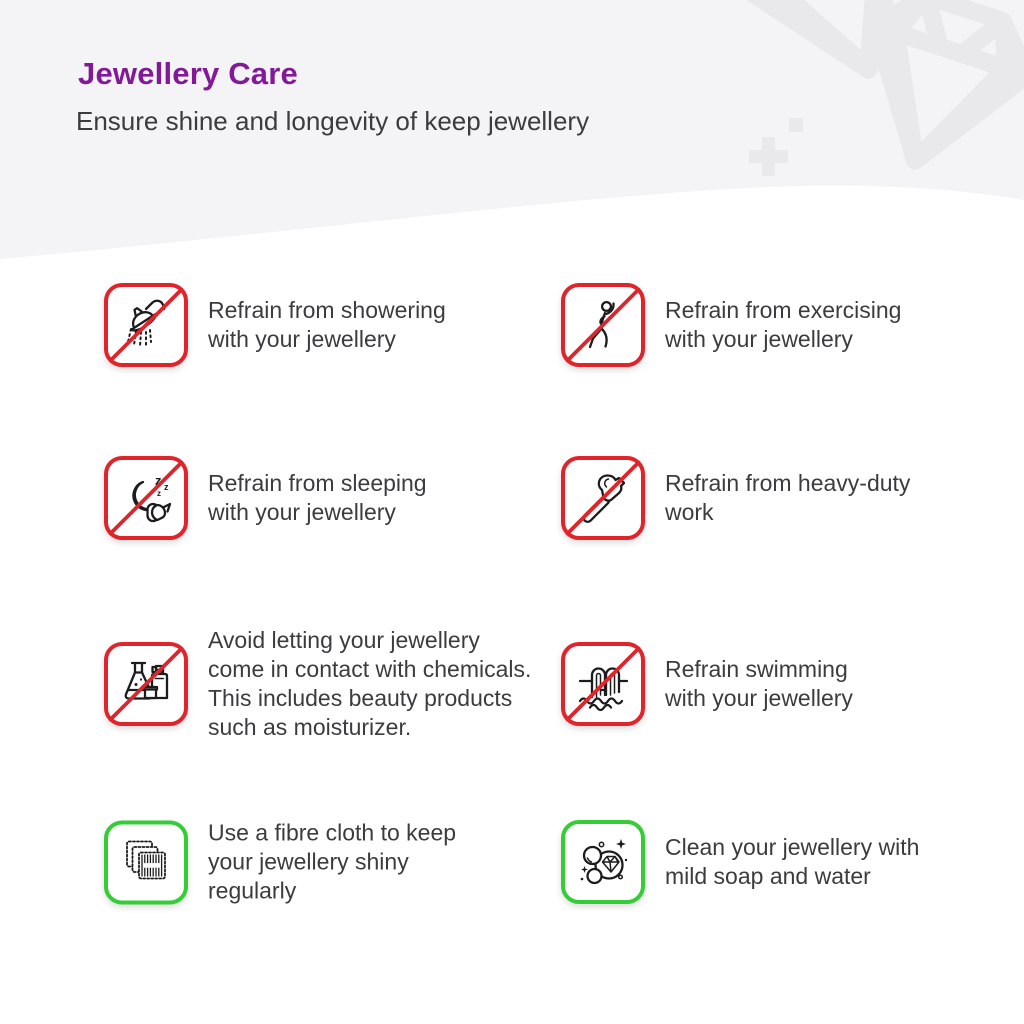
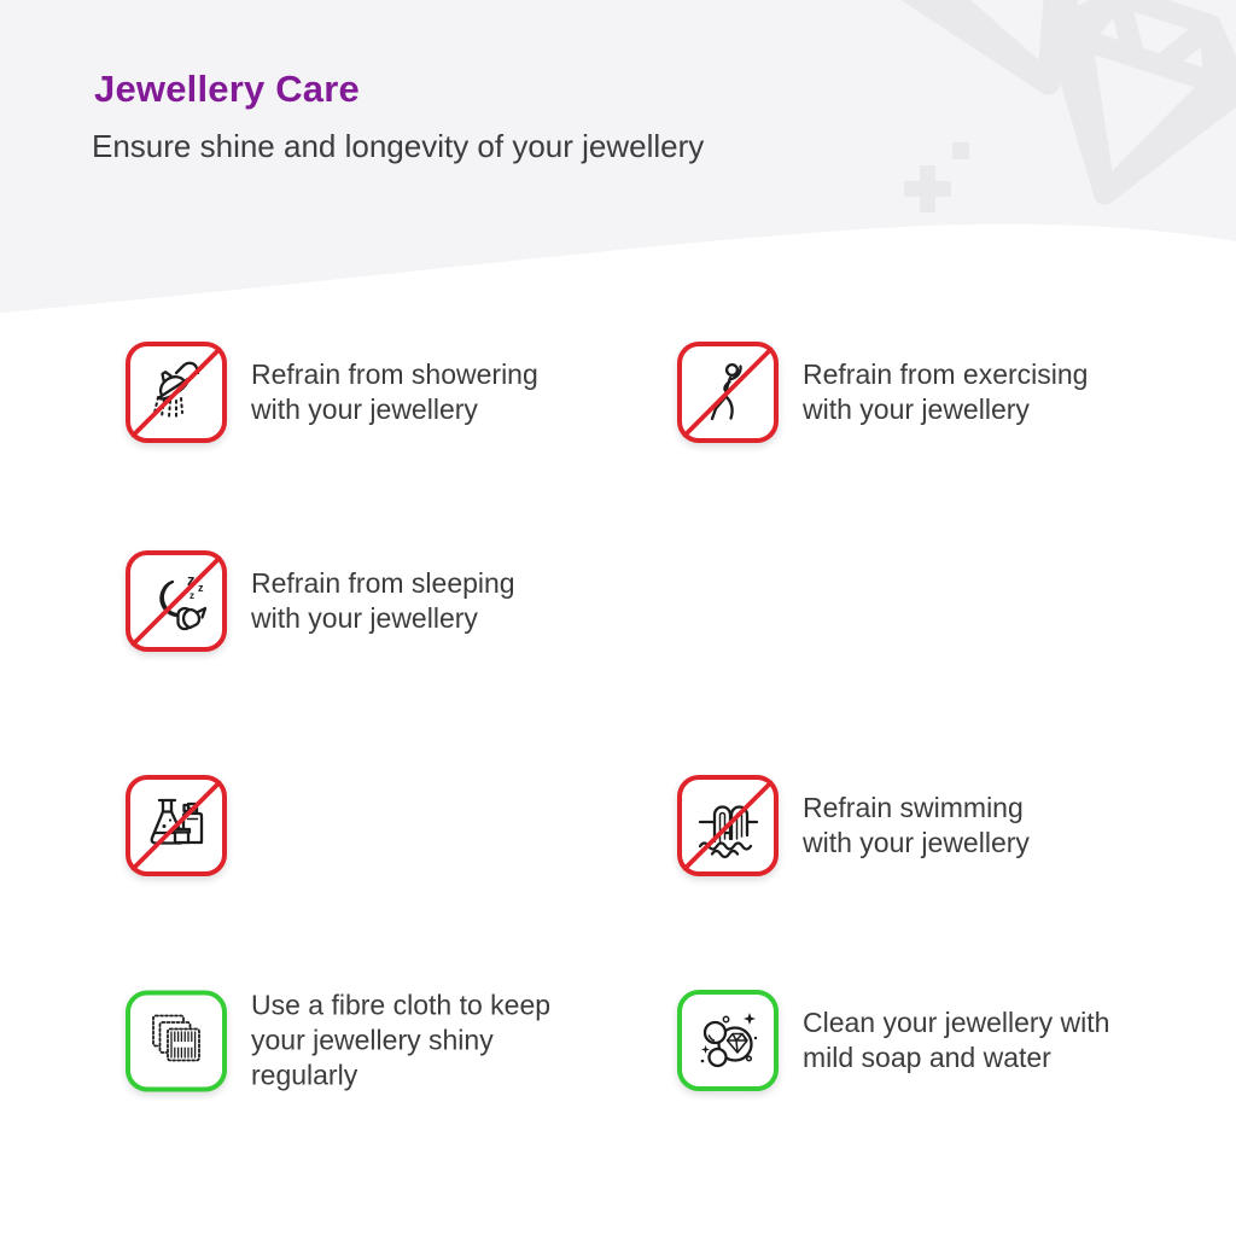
  Jewellery Care
- Ensure shine and longevity of keep jewellery
+ Ensure shine and longevity of your jewellery
  Refrain from showering
  with your jewellery
  Refrain from exercising
  with your jewellery
  z
  z
  z
  Refrain from sleeping
  with your jewellery
- Refrain from heavy-duty
- work
- Avoid letting your jewellery
- come in contact with chemicals.
- This includes beauty products
- such as moisturizer.
  Refrain swimming
  with your jewellery
  Use a fibre cloth to keep
  your jewellery shiny
  regularly
  Clean your jewellery with
  mild soap and water
